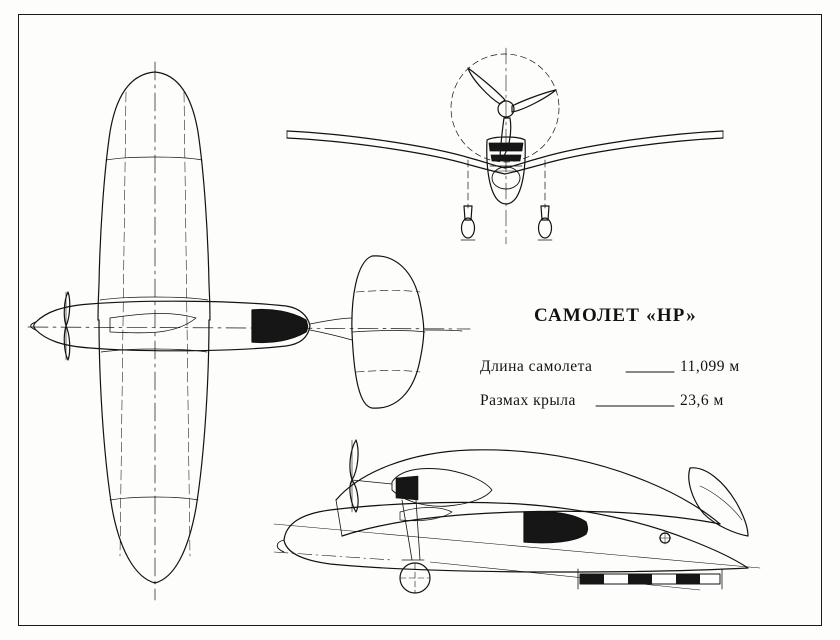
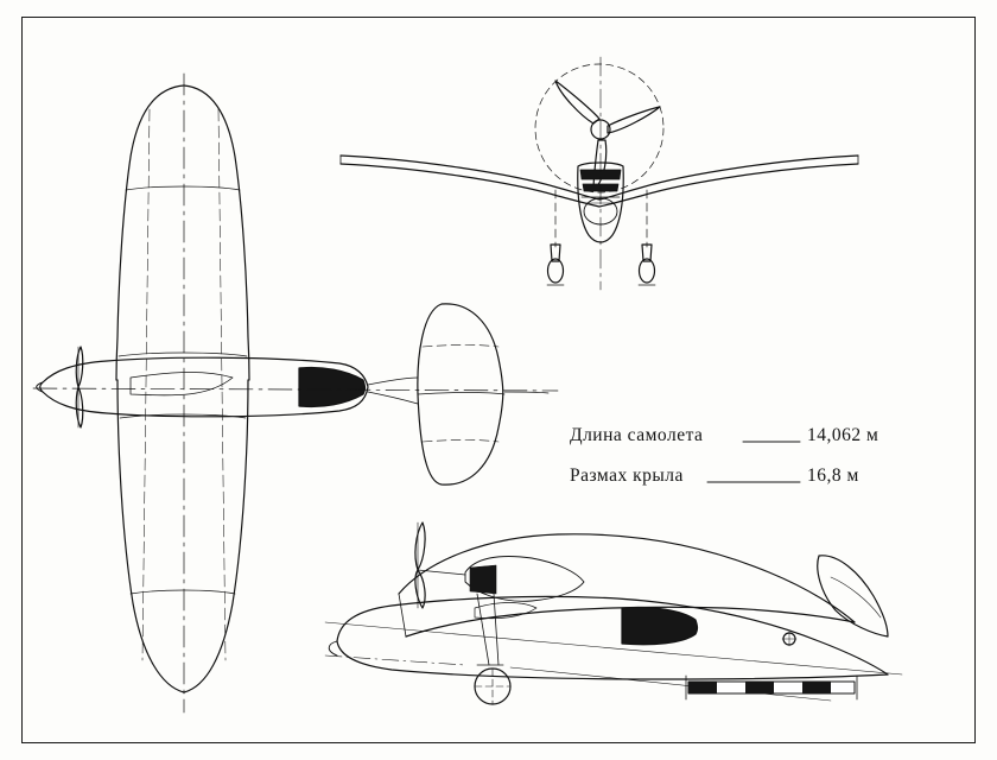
- САМОЛЕТ «НР»
  Длина самолета
- 11,099 м
+ 14,062 м
  Размах крыла
- 23,6 м
+ 16,8 м
